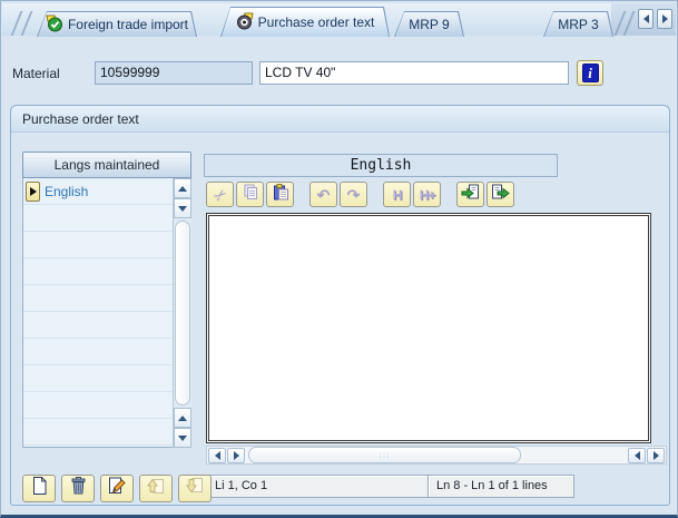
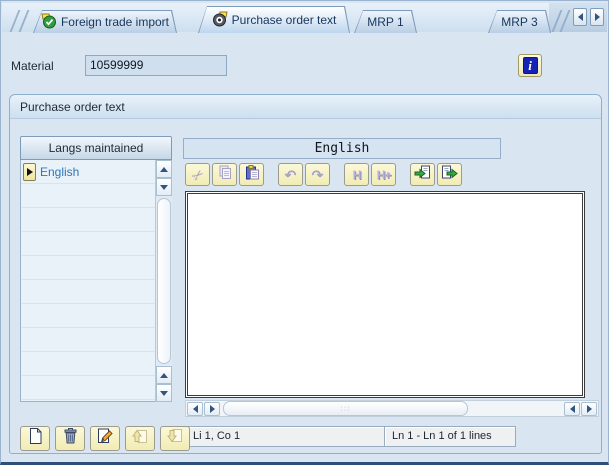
  Foreign trade import
  Purchase order text
- MRP 9
+ MRP 1
  MRP 3
  Material
  10599999
- LCD TV 40"
  i
  Purchase order text
  Langs maintained
  English
  English
  ↶
  ↷
  H
  H+
  Li 1, Co 1
- Ln 8 - Ln 1 of 1 lines
+ Ln 1 - Ln 1 of 1 lines
